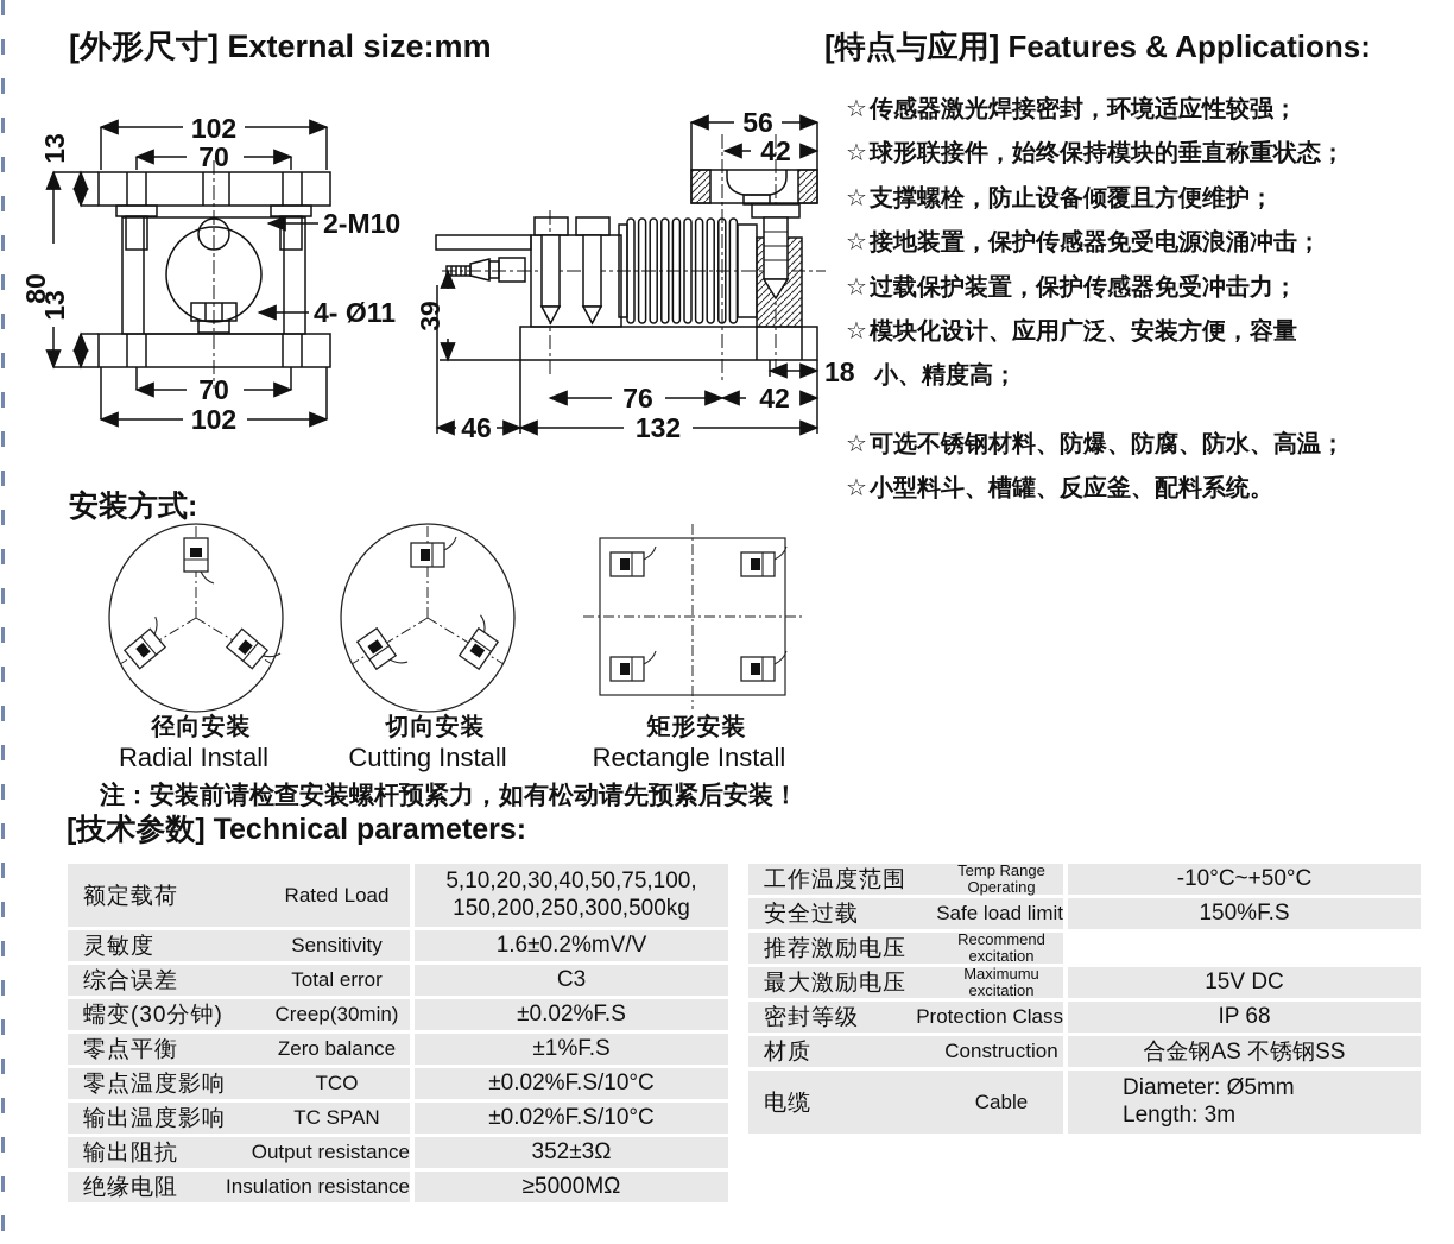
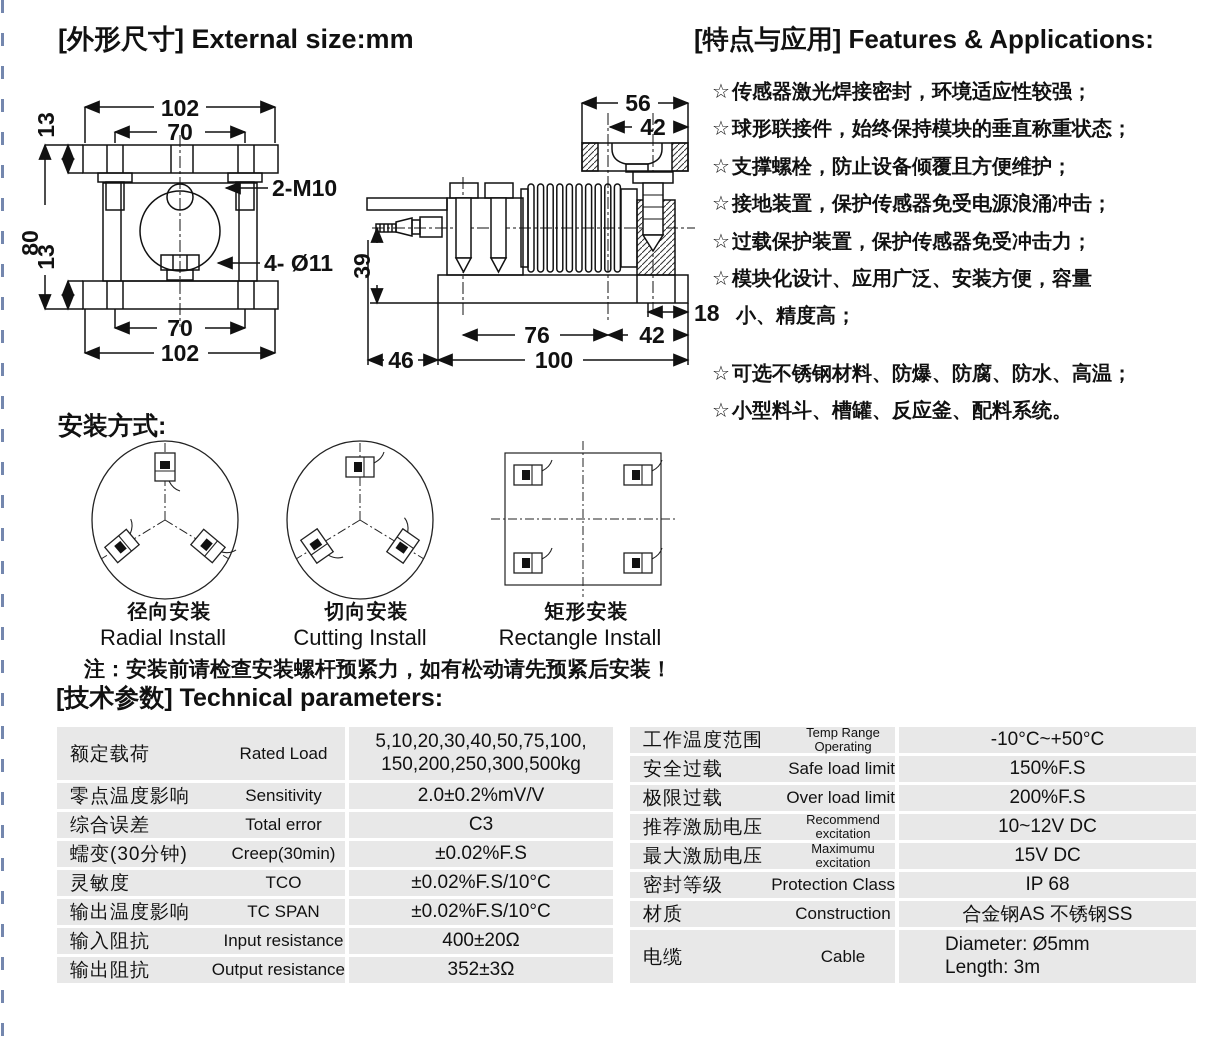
  [外形尺寸] External size:mm
  [特点与应用] Features & Applications:
  ☆传感器激光焊接密封，环境适应性较强；
  ☆球形联接件，始终保持模块的垂直称重状态；
  ☆支撑螺栓，防止设备倾覆且方便维护；
  ☆接地装置，保护传感器免受电源浪涌冲击；
  ☆过载保护装置，保护传感器免受冲击力；
  ☆模块化设计、应用广泛、安装方便，容量
  小、精度高；
  ☆可选不锈钢材料、防爆、防腐、防水、高温；
  ☆小型料斗、槽罐、反应釜、配料系统。
  102
  70
  2-M10
  4- Ø11
  70
  102
  56
  42
  18
  76
  42
  46
- 132
+ 100
  安装方式:
  径向安装
  Radial Install
  切向安装
  Cutting Install
  矩形安装
  Rectangle Install
  注：安装前请检查安装螺杆预紧力，如有松动请先预紧后安装！
  [技术参数] Technical parameters:
  额定载荷
  Rated Load
  5,10,20,30,40,50,75,100,
  150,200,250,300,500kg
- 灵敏度
+ 零点温度影响
  Sensitivity
- 1.6±0.2%mV/V
+ 2.0±0.2%mV/V
  综合误差
  Total error
  C3
  蠕变(30分钟)
  Creep(30min)
  ±0.02%F.S
- 零点平衡
- Zero balance
- ±1%F.S
- 零点温度影响
+ 灵敏度
  TCO
  ±0.02%F.S/10°C
  输出温度影响
  TC SPAN
  ±0.02%F.S/10°C
+ 输入阻抗
+ Input resistance
+ 400±20Ω
  输出阻抗
  Output resistance
  352±3Ω
- 绝缘电阻
- Insulation resistance
- ≥5000MΩ
  工作温度范围
  Temp Range
  Operating
  -10°C~+50°C
  安全过载
  Safe load limit
  150%F.S
+ 极限过载
+ Over load limit
+ 200%F.S
  推荐激励电压
  Recommend
  excitation
+ 10~12V DC
  最大激励电压
  Maximumu
  excitation
  15V DC
  密封等级
  Protection Class
  IP 68
  材质
  Construction
  合金钢AS 不锈钢SS
  电缆
  Cable
  Diameter: Ø5mm
  Length: 3m
